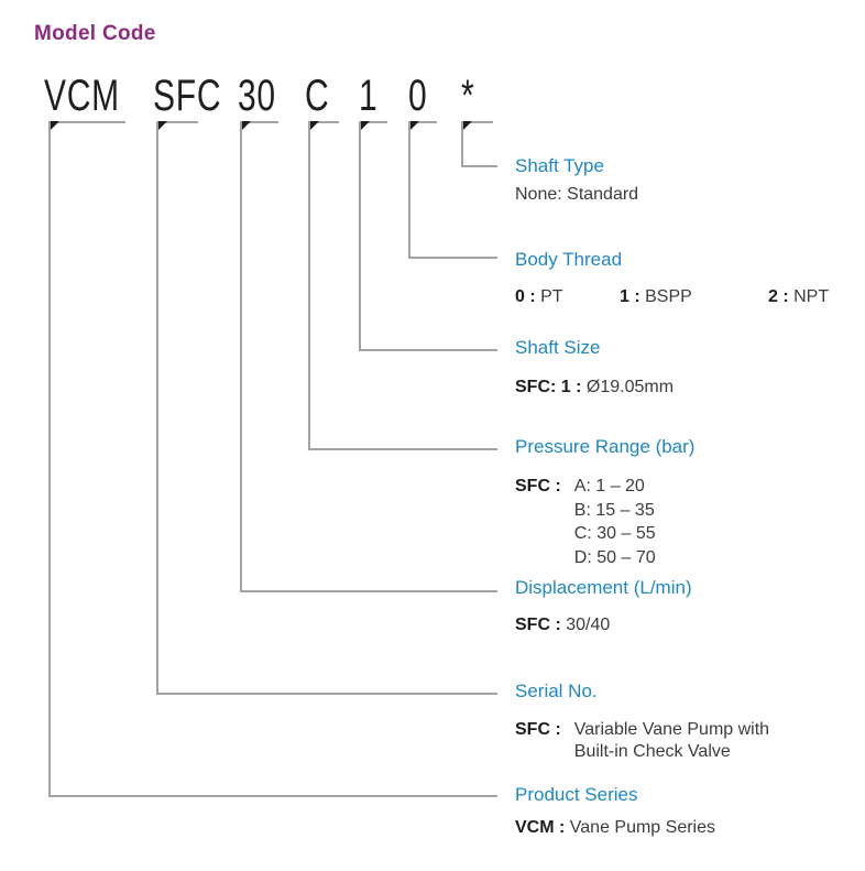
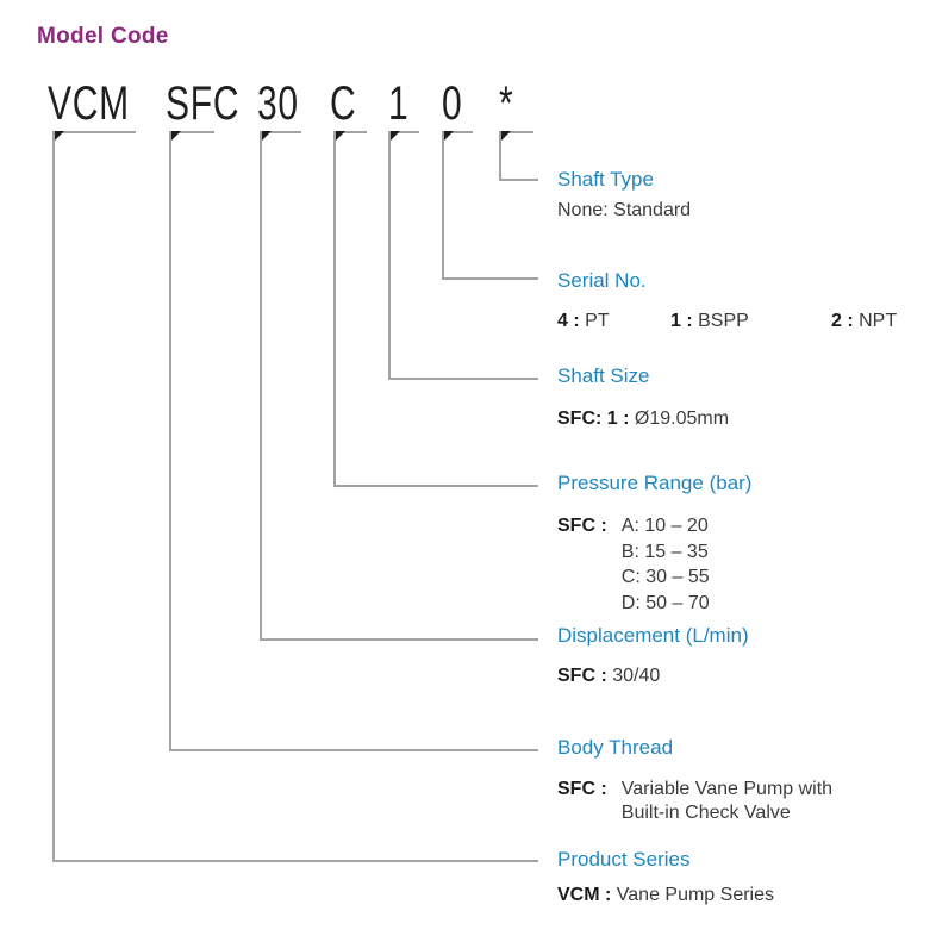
  Model Code
  VCM
  SFC
  30
  C
  1
  0
  *
  Shaft Type
  None: Standard
- Body Thread
+ Serial No.
- 0 : PT
+ 4 : PT
  1 : BSPP
  2 : NPT
  Shaft Size
  SFC: 1 : Ø19.05mm
  Pressure Range (bar)
  SFC :
- A: 1 – 20
+ A: 10 – 20
  B: 15 – 35
  C: 30 – 55
  D: 50 – 70
  Displacement (L/min)
  SFC : 30/40
- Serial No.
+ Body Thread
  SFC :
  Variable Vane Pump with
  Built-in Check Valve
  Product Series
  VCM : Vane Pump Series
